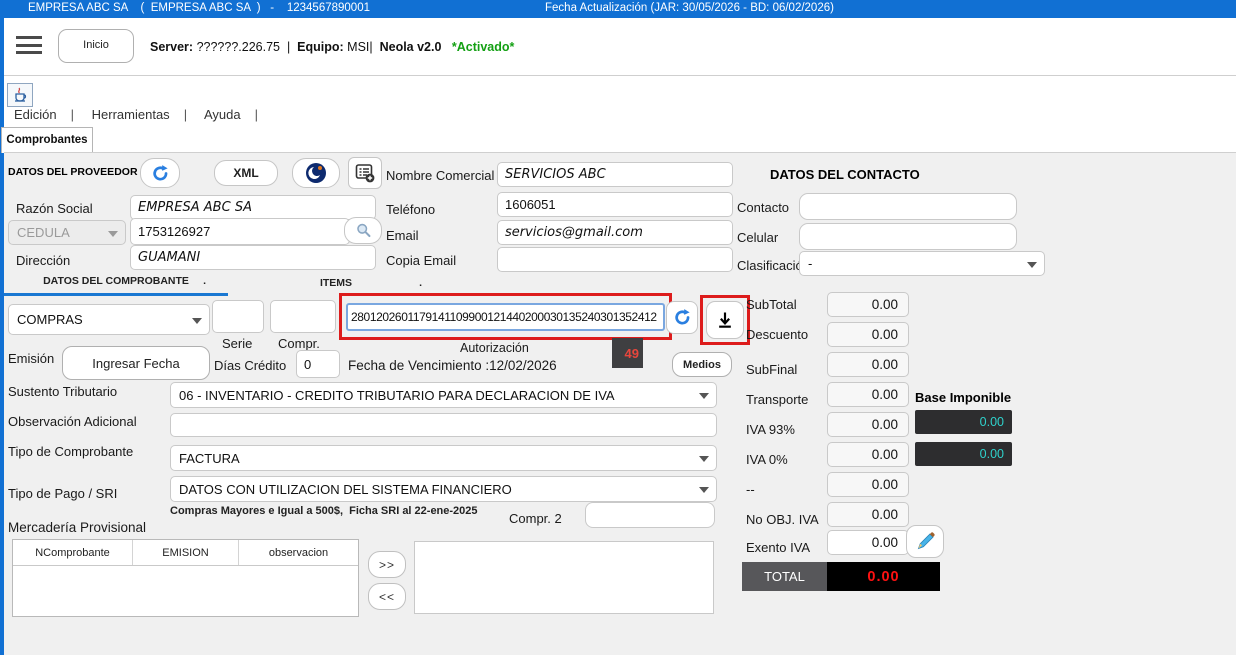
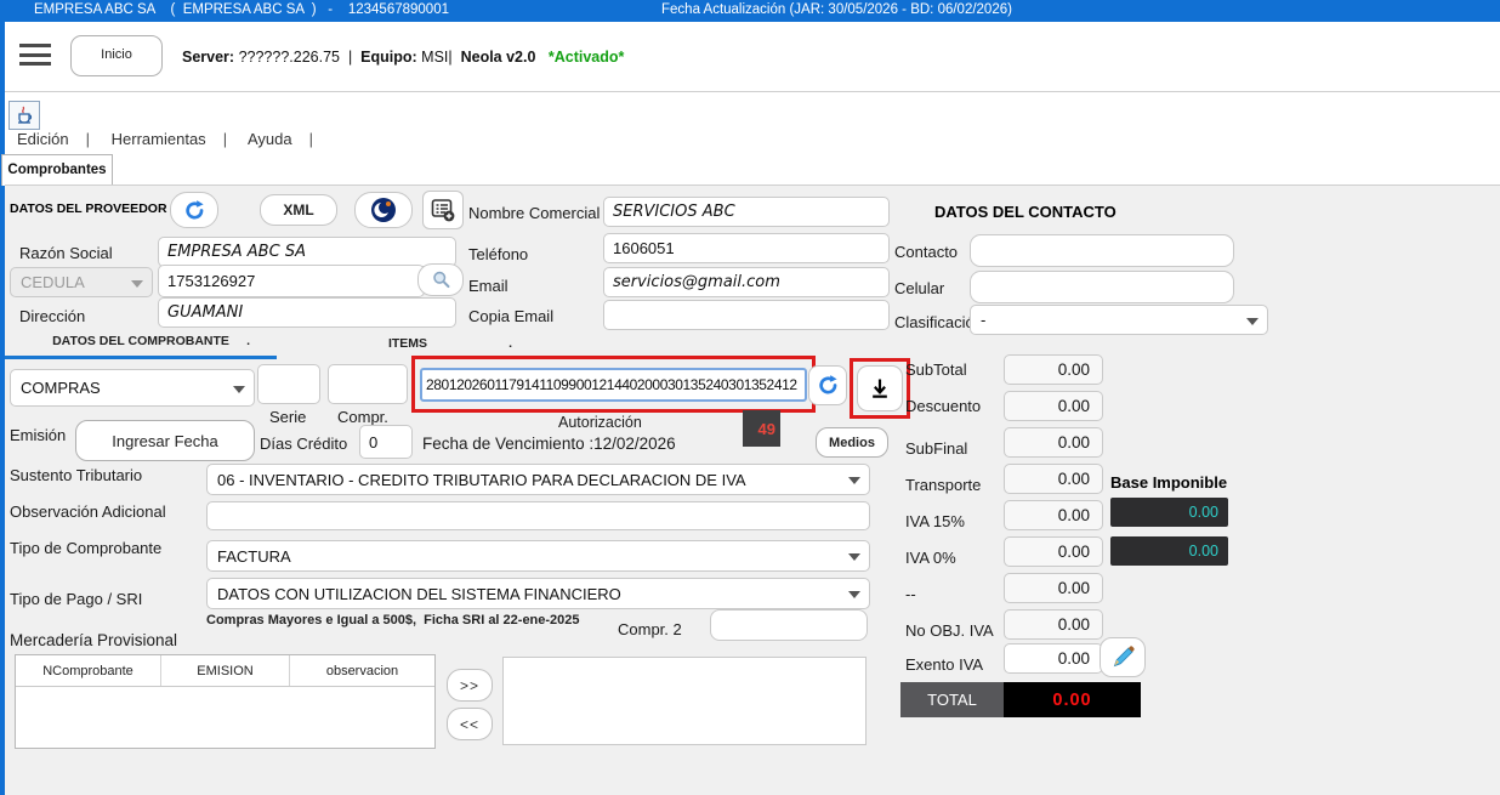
  EMPRESA ABC SA ( EMPRESA ABC SA ) - 1234567890001
  Fecha Actualización (JAR: 30/05/2026 - BD: 06/02/2026)
  Inicio
  Server: ??????.226.75 | Equipo: MSI| Neola v2.0 *Activado*
  Edición | Herramientas | Ayuda |
  Comprobantes
  DATOS DEL PROVEEDOR
  XML
  Nombre Comercial
  SERVICIOS ABC
  DATOS DEL CONTACTO
  Razón Social
  EMPRESA ABC SA
  Teléfono
  1606051
  Contacto
  CEDULA
  1753126927
  Email
  servicios@gmail.com
  Celular
  Dirección
  GUAMANI
  Copia Email
  Clasificaci
  -
  DATOS DEL COMPROBANTE
  .
  ITEMS
  .
  COMPRAS
  Serie
  Compr.
  2801202601179141109900121440200030135240301352412
  Autorización
  49
  Emisión
  Ingresar Fecha
  Días Crédito
  0
  Fecha de Vencimiento :12/02/2026
  Medios
  Sustento Tributario
  06 - INVENTARIO - CREDITO TRIBUTARIO PARA DECLARACION DE IVA
  Observación Adicional
  Tipo de Comprobante
  FACTURA
  Tipo de Pago / SRI
  DATOS CON UTILIZACION DEL SISTEMA FINANCIERO
  Compras Mayores e Igual a 500$, Ficha SRI al 22-ene-2025
  Compr. 2
  Mercadería Provisional
  NComprobante
  EMISION
  observacion
  >>
  <<
  SubTotal
  0.00
  Descuento
  0.00
  SubFinal
  0.00
  Transporte
  0.00
- IVA 93%
+ IVA 15%
  0.00
  IVA 0%
  0.00
  --
  0.00
  No OBJ. IVA
  0.00
  Exento IVA
  0.00
  Base Imponible
  0.00
  0.00
  TOTAL
  0.00
